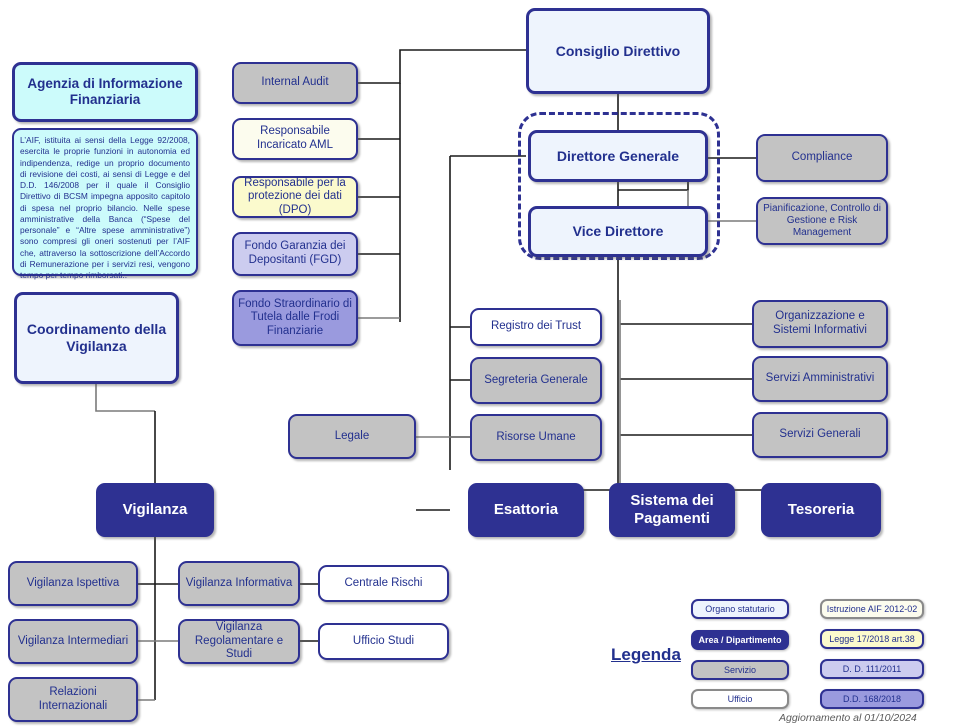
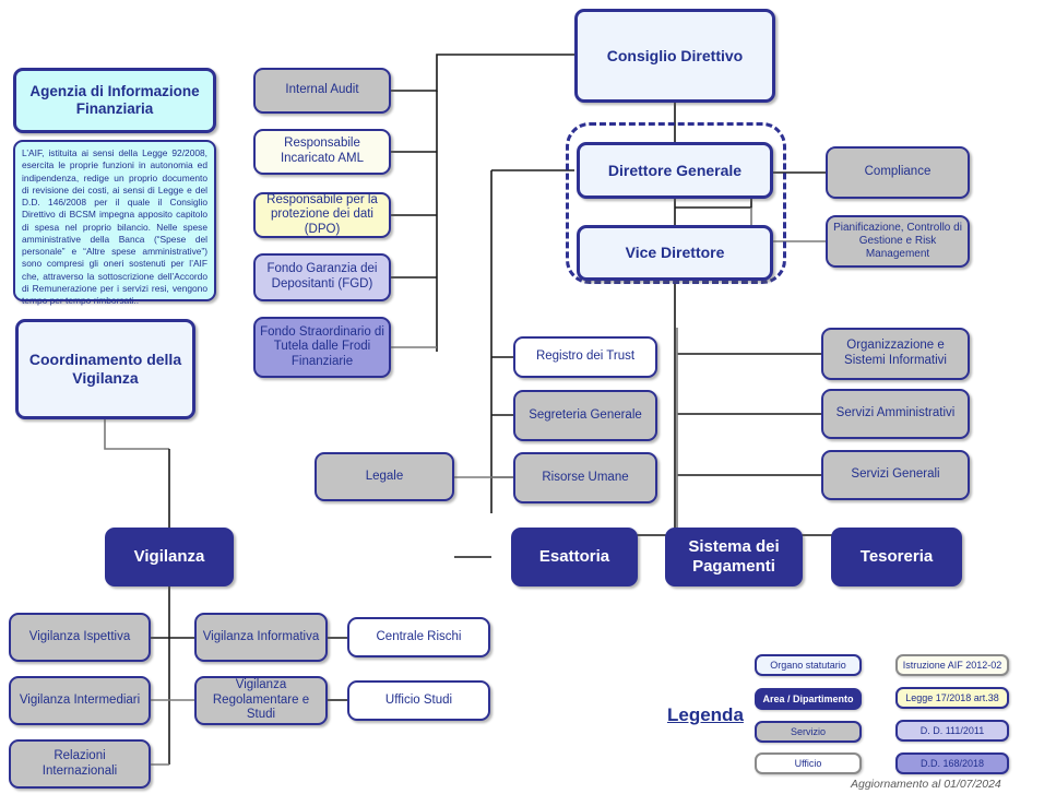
  Agenzia di Informazione Finanziaria
  L’AIF, istituita ai sensi della Legge 92/2008, esercita le proprie funzioni in autonomia ed indipendenza, redige un proprio documento di revisione dei costi, ai sensi di Legge e del D.D. 146/2008 per il quale il Consiglio Direttivo di BCSM impegna apposito capitolo di spesa nel proprio bilancio. Nelle spese amministrative della Banca (“Spese del personale” e “Altre spese amministrative”) sono compresi gli oneri sostenuti per l’AIF che, attraverso la sottoscrizione dell’Accordo di Remunerazione per i servizi resi, vengono tempo per tempo rimborsati..
  Coordinamento della Vigilanza
  Internal Audit
  Responsabile Incaricato AML
  Responsabile per la protezione dei dati (DPO)
  Fondo Garanzia dei Depositanti (FGD)
  Fondo Straordinario di Tutela dalle Frodi Finanziarie
  Consiglio Direttivo
  Direttore Generale
  Vice Direttore
  Compliance
  Pianificazione, Controllo di Gestione e Risk Management
  Registro dei Trust
  Segreteria Generale
  Risorse Umane
  Legale
  Organizzazione e Sistemi Informativi
  Servizi Amministrativi
  Servizi Generali
  Vigilanza
  Esattoria
  Sistema dei Pagamenti
  Tesoreria
  Vigilanza Ispettiva
  Vigilanza Intermediari
  Relazioni Internazionali
  Vigilanza Informativa
  Vigilanza Regolamentare e Studi
  Centrale Rischi
  Ufficio Studi
  Legenda
  Organo statutario
  Area / Dipartimento
  Servizio
  Ufficio
  Istruzione AIF 2012-02
  Legge 17/2018 art.38
  D. D. 111/2011
  D.D. 168/2018
- Aggiornamento al 01/10/2024
+ Aggiornamento al 01/07/2024
